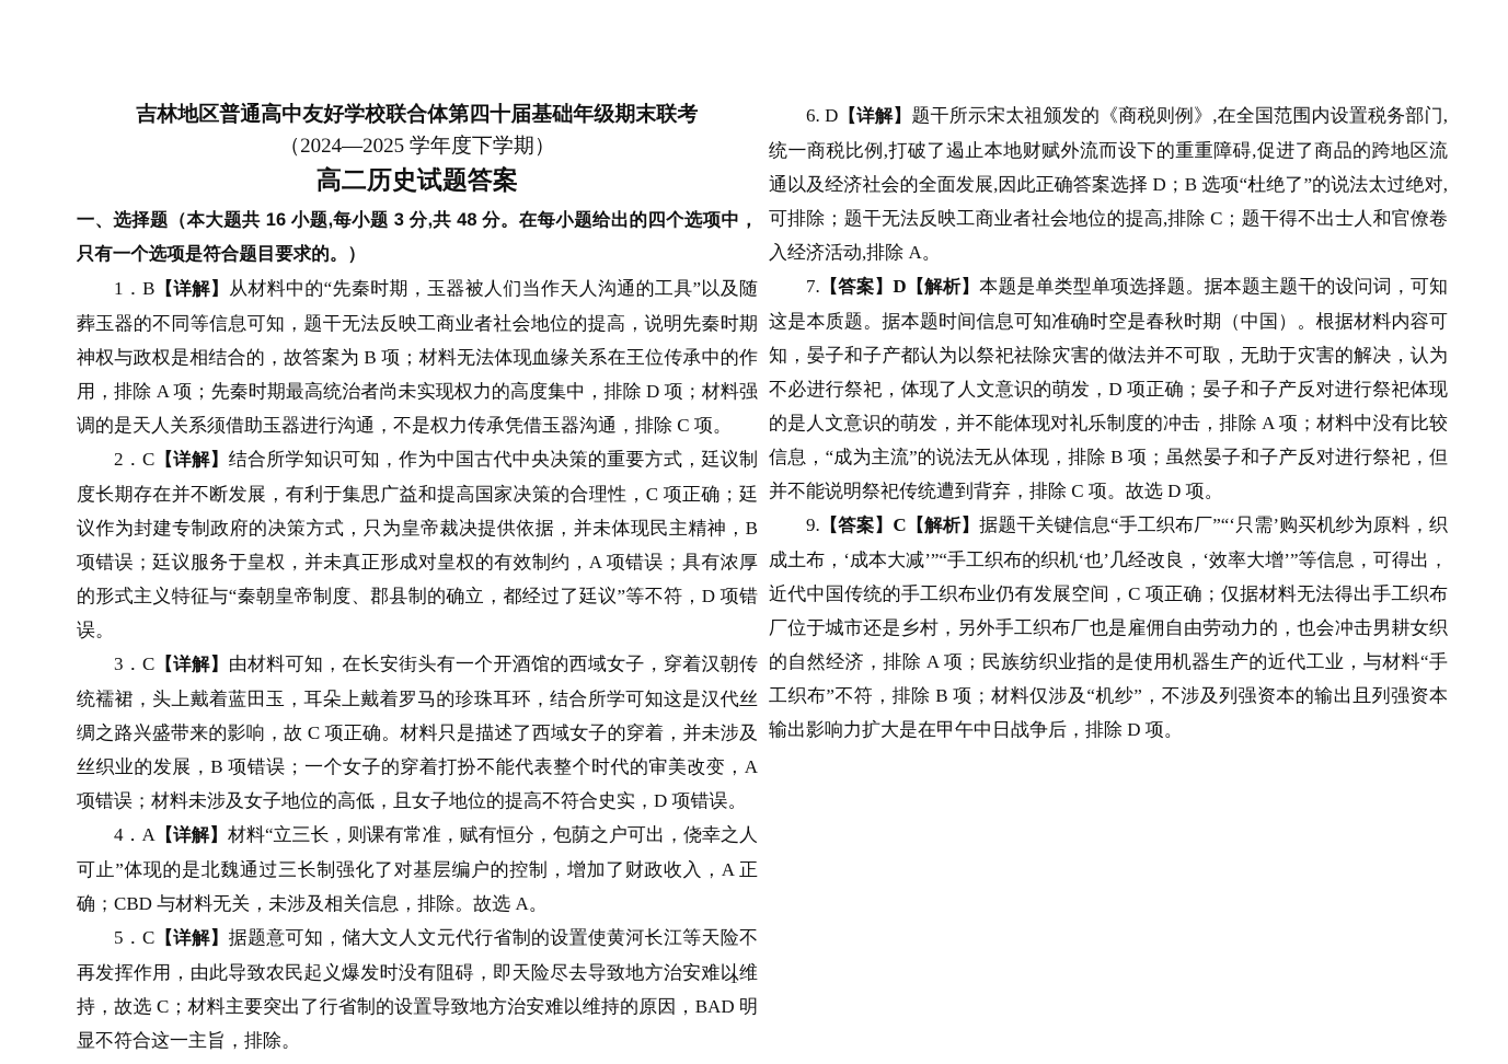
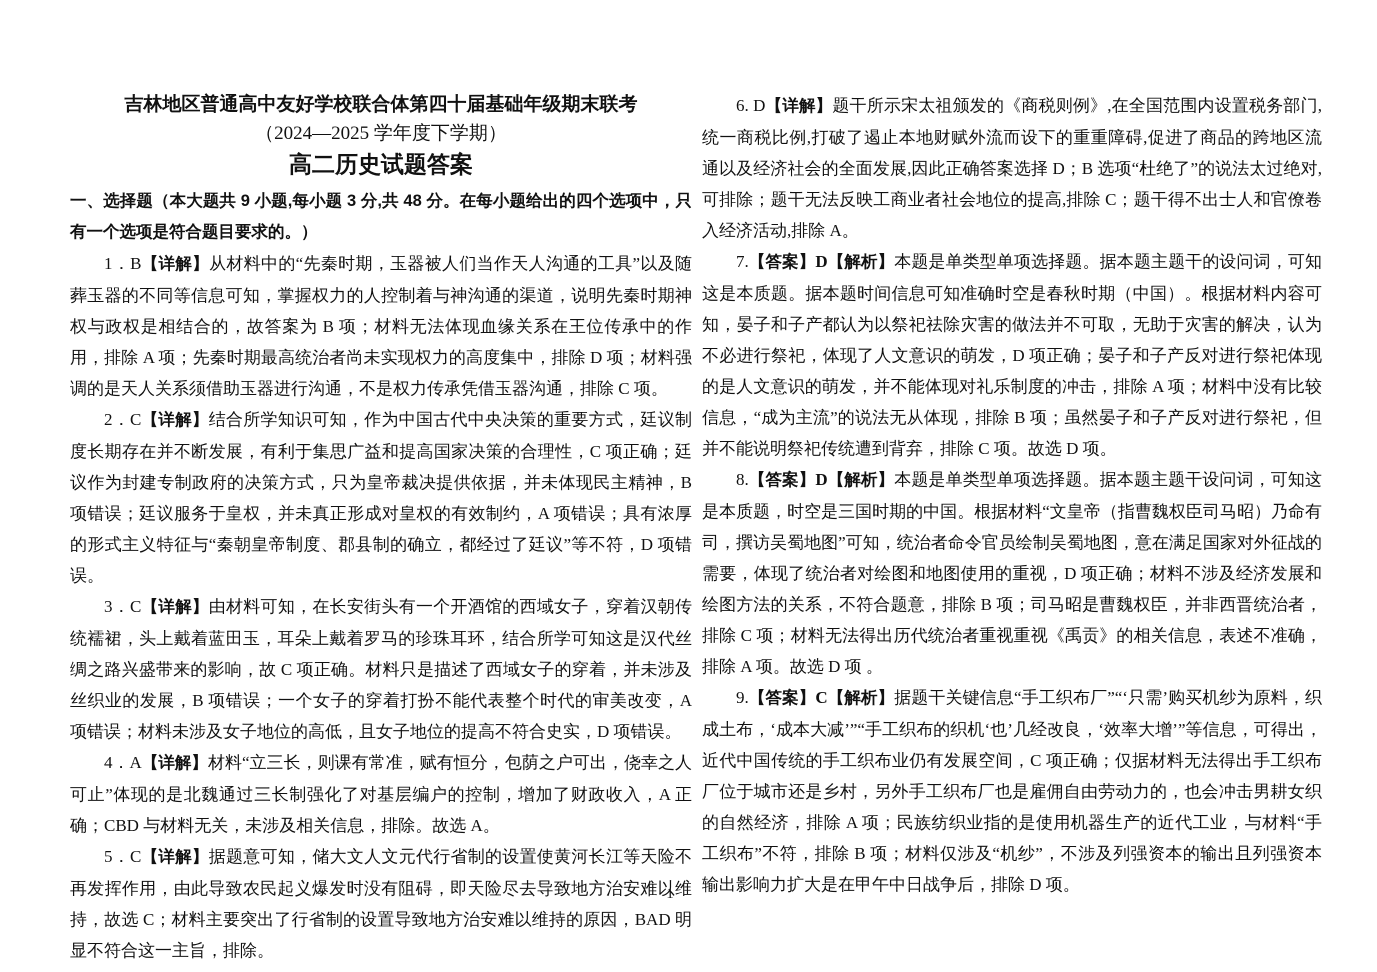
  吉林地区普通高中友好学校联合体第四十届基础年级期末联考
  （2024—2025 学年度下学期）
  高二历史试题答案
- 一、选择题（本大题共 16 小题,每小题 3 分,共 48 分。在每小题给出的四个选项中，只有一个选项是符合题目要求的。）
+ 一、选择题（本大题共 9 小题,每小题 3 分,共 48 分。在每小题给出的四个选项中，只有一个选项是符合题目要求的。）
- 1．B【详解】从材料中的“先秦时期，玉器被人们当作天人沟通的工具”以及随葬玉器的不同等信息可知，题干无法反映工商业者社会地位的提高，说明先秦时期神权与政权是相结合的，故答案为 B 项；材料无法体现血缘关系在王位传承中的作用，排除 A 项；先秦时期最高统治者尚未实现权力的高度集中，排除 D 项；材料强调的是天人关系须借助玉器进行沟通，不是权力传承凭借玉器沟通，排除 C 项。
+ 1．B【详解】从材料中的“先秦时期，玉器被人们当作天人沟通的工具”以及随葬玉器的不同等信息可知，掌握权力的人控制着与神沟通的渠道，说明先秦时期神权与政权是相结合的，故答案为 B 项；材料无法体现血缘关系在王位传承中的作用，排除 A 项；先秦时期最高统治者尚未实现权力的高度集中，排除 D 项；材料强调的是天人关系须借助玉器进行沟通，不是权力传承凭借玉器沟通，排除 C 项。
  2．C【详解】结合所学知识可知，作为中国古代中央决策的重要方式，廷议制度长期存在并不断发展，有利于集思广益和提高国家决策的合理性，C 项正确；廷议作为封建专制政府的决策方式，只为皇帝裁决提供依据，并未体现民主精神，B 项错误；廷议服务于皇权，并未真正形成对皇权的有效制约，A 项错误；具有浓厚的形式主义特征与“秦朝皇帝制度、郡县制的确立，都经过了廷议”等不符，D 项错误。
  3．C【详解】由材料可知，在长安街头有一个开酒馆的西域女子，穿着汉朝传统襦裙，头上戴着蓝田玉，耳朵上戴着罗马的珍珠耳环，结合所学可知这是汉代丝绸之路兴盛带来的影响，故 C 项正确。材料只是描述了西域女子的穿着，并未涉及丝织业的发展，B 项错误；一个女子的穿着打扮不能代表整个时代的审美改变，A 项错误；材料未涉及女子地位的高低，且女子地位的提高不符合史实，D 项错误。
  4．A【详解】材料“立三长，则课有常准，赋有恒分，包荫之户可出，侥幸之人可止”体现的是北魏通过三长制强化了对基层编户的控制，增加了财政收入，A 正确；CBD 与材料无关，未涉及相关信息，排除。故选 A。
  5．C【详解】据题意可知，储大文人文元代行省制的设置使黄河长江等天险不再发挥作用，由此导致农民起义爆发时没有阻碍，即天险尽去导致地方治安难以维持，故选 C；材料主要突出了行省制的设置导致地方治安难以维持的原因，BAD 明显不符合这一主旨，排除。
  6. D【详解】题干所示宋太祖颁发的《商税则例》,在全国范围内设置税务部门,统一商税比例,打破了遏止本地财赋外流而设下的重重障碍,促进了商品的跨地区流通以及经济社会的全面发展,因此正确答案选择 D；B 选项“杜绝了”的说法太过绝对,可排除；题干无法反映工商业者社会地位的提高,排除 C；题干得不出士人和官僚卷入经济活动,排除 A。
  7.【答案】D【解析】本题是单类型单项选择题。据本题主题干的设问词，可知这是本质题。据本题时间信息可知准确时空是春秋时期（中国）。根据材料内容可知，晏子和子产都认为以祭祀祛除灾害的做法并不可取，无助于灾害的解决，认为不必进行祭祀，体现了人文意识的萌发，D 项正确；晏子和子产反对进行祭祀体现的是人文意识的萌发，并不能体现对礼乐制度的冲击，排除 A 项；材料中没有比较信息，“成为主流”的说法无从体现，排除 B 项；虽然晏子和子产反对进行祭祀，但并不能说明祭祀传统遭到背弃，排除 C 项。故选 D 项。
+ 8.【答案】D【解析】本题是单类型单项选择题。据本题主题干设问词，可知这是本质题，时空是三国时期的中国。根据材料“文皇帝（指曹魏权臣司马昭）乃命有司，撰访吴蜀地图”可知，统治者命令官员绘制吴蜀地图，意在满足国家对外征战的需要，体现了统治者对绘图和地图使用的重视，D 项正确；材料不涉及经济发展和绘图方法的关系，不符合题意，排除 B 项；司马昭是曹魏权臣，并非西晋统治者，排除 C 项；材料无法得出历代统治者重视重视《禹贡》的相关信息，表述不准确，排除 A 项。故选 D 项 。
  9.【答案】C【解析】据题干关键信息“手工织布厂”“‘只需’购买机纱为原料，织成土布，‘成本大减’”“手工织布的织机‘也’几经改良，‘效率大增’”等信息，可得出，近代中国传统的手工织布业仍有发展空间，C 项正确；仅据材料无法得出手工织布厂位于城市还是乡村，另外手工织布厂也是雇佣自由劳动力的，也会冲击男耕女织的自然经济，排除 A 项；民族纺织业指的是使用机器生产的近代工业，与材料“手工织布”不符，排除 B 项；材料仅涉及“机纱”，不涉及列强资本的输出且列强资本输出影响力扩大是在甲午中日战争后，排除 D 项。
  1
